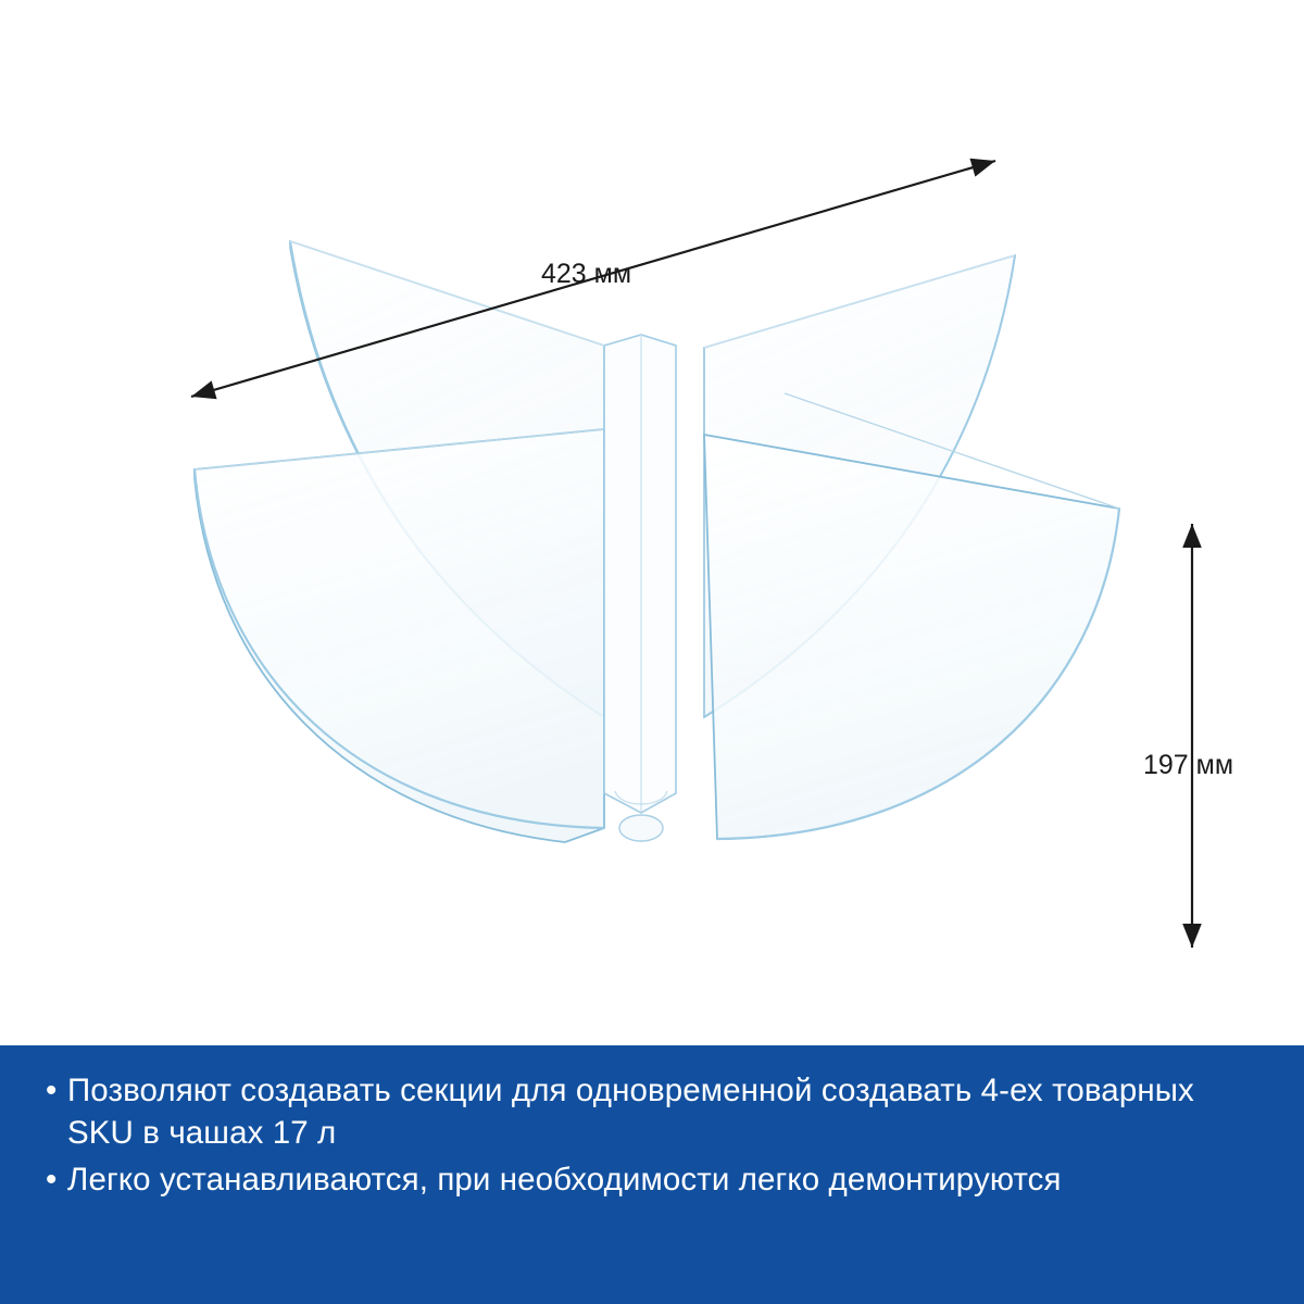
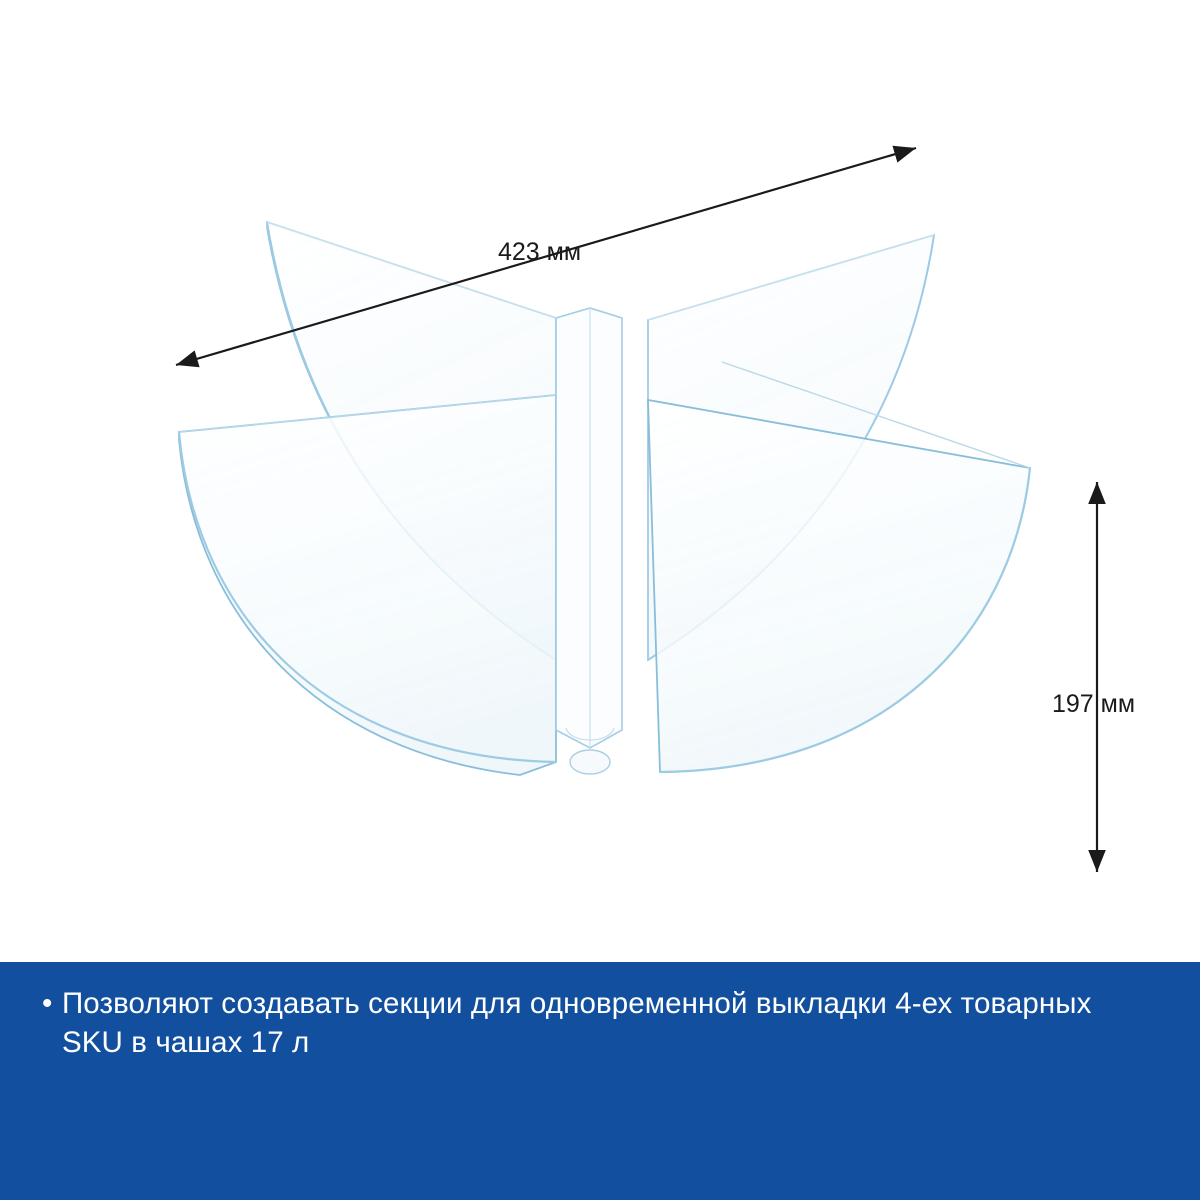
  423 мм
  197 мм
- Позволяют создавать секции для одновременной создавать 4-ех товарных SKU в чашах 17 л
+ Позволяют создавать секции для одновременной выкладки 4-ех товарных SKU в чашах 17 л
- Легко устанавливаются, при необходимости легко демонтируются
